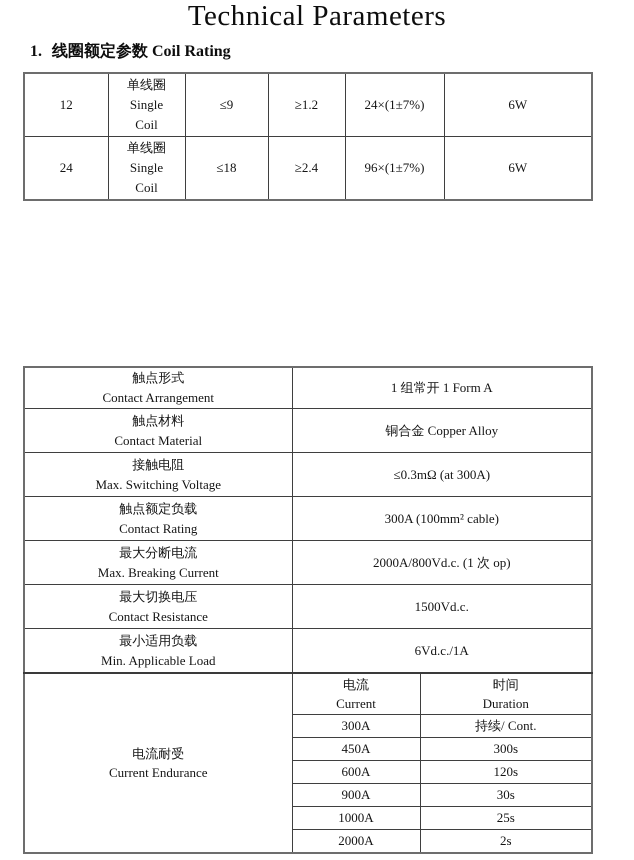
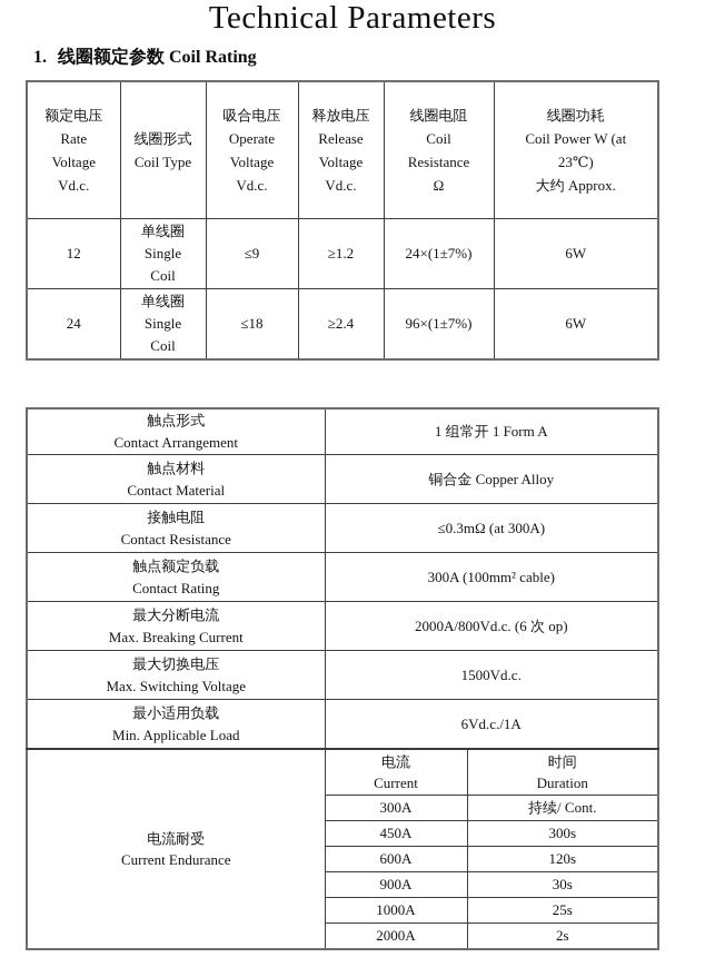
  Technical Parameters
  1. 线圈额定参数 Coil Rating
+ 额定电压 Rate Voltage Vd.c.	线圈形式 Coil Type	吸合电压 Operate Voltage Vd.c.	释放电压 Release Voltage Vd.c.	线圈电阻 Coil Resistance Ω	线圈功耗 Coil Power W (at 23℃) 大约 Approx.
  12	单线圈 Single Coil	≤9	≥1.2	24×(1±7%)	6W
  24	单线圈 Single Coil	≤18	≥2.4	96×(1±7%)	6W
  触点形式 Contact Arrangement	1 组常开 1 Form A
  触点材料 Contact Material	铜合金 Copper Alloy
- 接触电阻 Max. Switching Voltage	≤0.3mΩ (at 300A)
+ 接触电阻 Contact Resistance	≤0.3mΩ (at 300A)
  触点额定负载 Contact Rating	300A (100mm² cable)
- 最大分断电流 Max. Breaking Current	2000A/800Vd.c. (1 次 op)
+ 最大分断电流 Max. Breaking Current	2000A/800Vd.c. (6 次 op)
- 最大切换电压 Contact Resistance	1500Vd.c.
+ 最大切换电压 Max. Switching Voltage	1500Vd.c.
  最小适用负载 Min. Applicable Load	6Vd.c./1A
  电流耐受 Current Endurance	电流 Current	时间 Duration
  300A	持续/ Cont.
  450A	300s
  600A	120s
  900A	30s
  1000A	25s
  2000A	2s
